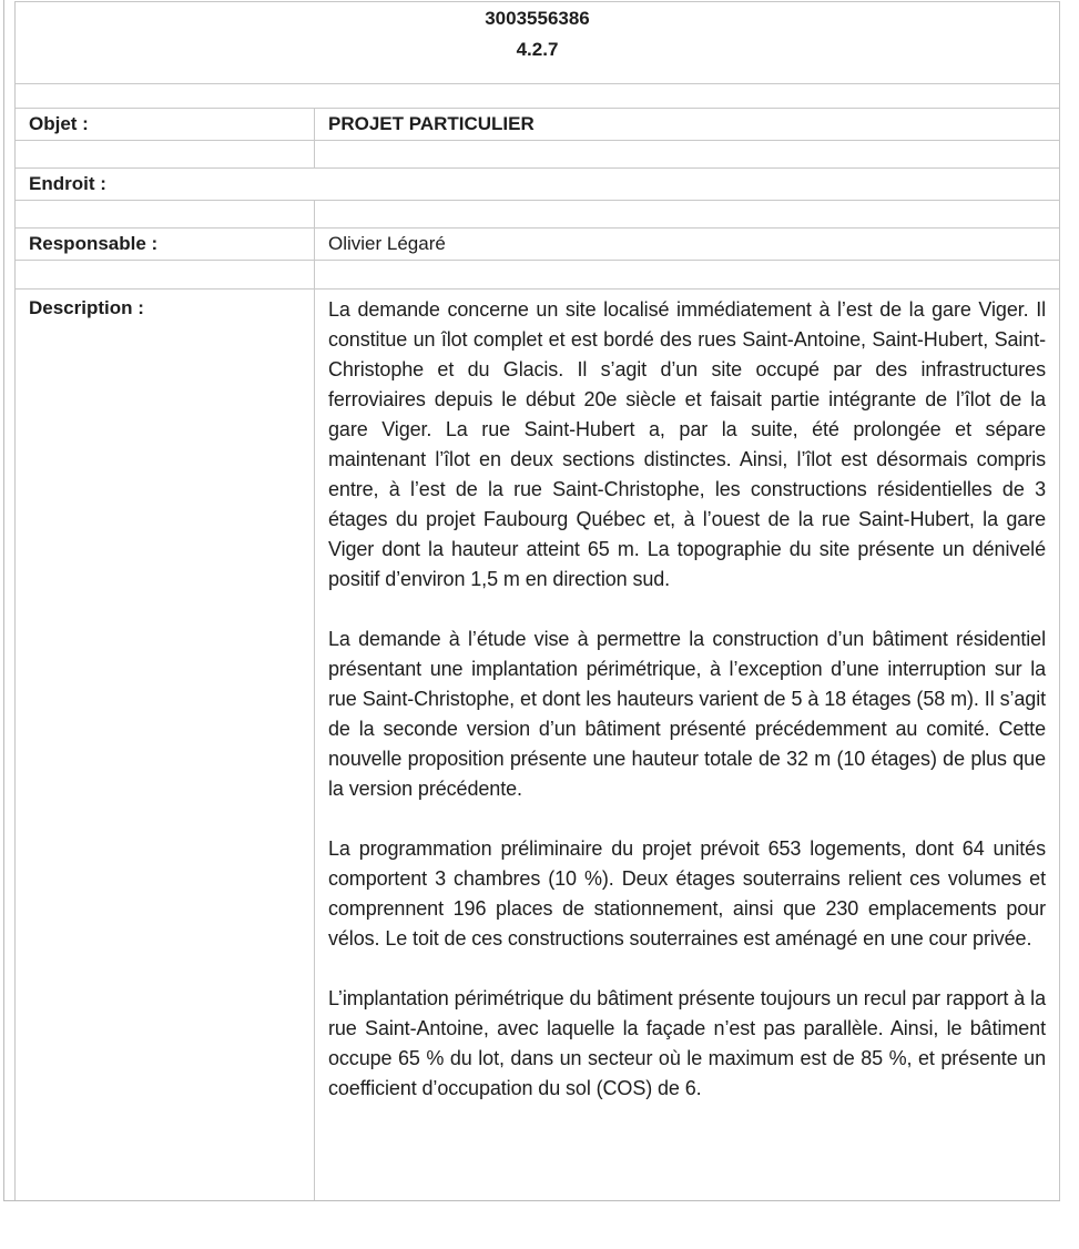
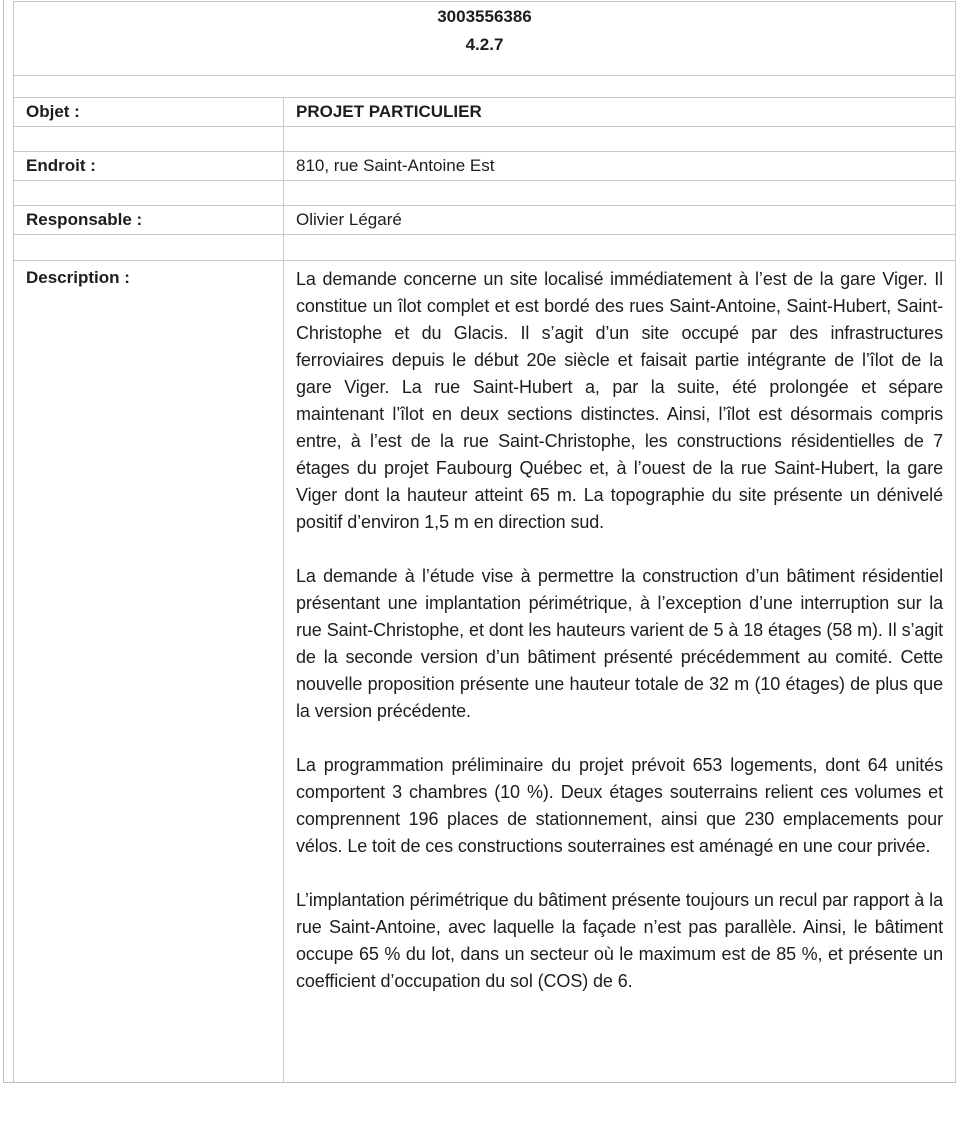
  3003556386
  4.2.7
  Objet :
  PROJET PARTICULIER
  Endroit :
+ 810, rue Saint-Antoine Est
  Responsable :
  Olivier Légaré
  Description :
- La demande concerne un site localisé immédiatement à l’est de la gare Viger. Il constitue un îlot complet et est bordé des rues Saint-Antoine, Saint-Hubert, Saint-Christophe et du Glacis. Il s’agit d’un site occupé par des infrastructures ferroviaires depuis le début 20e siècle et faisait partie intégrante de l’îlot de la gare Viger. La rue Saint-Hubert a, par la suite, été prolongée et sépare maintenant l’îlot en deux sections distinctes. Ainsi, l’îlot est désormais compris entre, à l’est de la rue Saint-Christophe, les constructions résidentielles de 3 étages du projet Faubourg Québec et, à l’ouest de la rue Saint-Hubert, la gare Viger dont la hauteur atteint 65 m. La topographie du site présente un dénivelé positif d’environ 1,5 m en direction sud.
+ La demande concerne un site localisé immédiatement à l’est de la gare Viger. Il constitue un îlot complet et est bordé des rues Saint-Antoine, Saint-Hubert, Saint-Christophe et du Glacis. Il s’agit d’un site occupé par des infrastructures ferroviaires depuis le début 20e siècle et faisait partie intégrante de l’îlot de la gare Viger. La rue Saint-Hubert a, par la suite, été prolongée et sépare maintenant l’îlot en deux sections distinctes. Ainsi, l’îlot est désormais compris entre, à l’est de la rue Saint-Christophe, les constructions résidentielles de 7 étages du projet Faubourg Québec et, à l’ouest de la rue Saint-Hubert, la gare Viger dont la hauteur atteint 65 m. La topographie du site présente un dénivelé positif d’environ 1,5 m en direction sud.
  La demande à l’étude vise à permettre la construction d’un bâtiment résidentiel présentant une implantation périmétrique, à l’exception d’une interruption sur la rue Saint-Christophe, et dont les hauteurs varient de 5 à 18 étages (58 m). Il s’agit de la seconde version d’un bâtiment présenté précédemment au comité. Cette nouvelle proposition présente une hauteur totale de 32 m (10 étages) de plus que la version précédente.
  La programmation préliminaire du projet prévoit 653 logements, dont 64 unités comportent 3 chambres (10 %). Deux étages souterrains relient ces volumes et comprennent 196 places de stationnement, ainsi que 230 emplacements pour vélos. Le toit de ces constructions souterraines est aménagé en une cour privée.
  L’implantation périmétrique du bâtiment présente toujours un recul par rapport à la rue Saint-Antoine, avec laquelle la façade n’est pas parallèle. Ainsi, le bâtiment occupe 65 % du lot, dans un secteur où le maximum est de 85 %, et présente un coefficient d’occupation du sol (COS) de 6.
